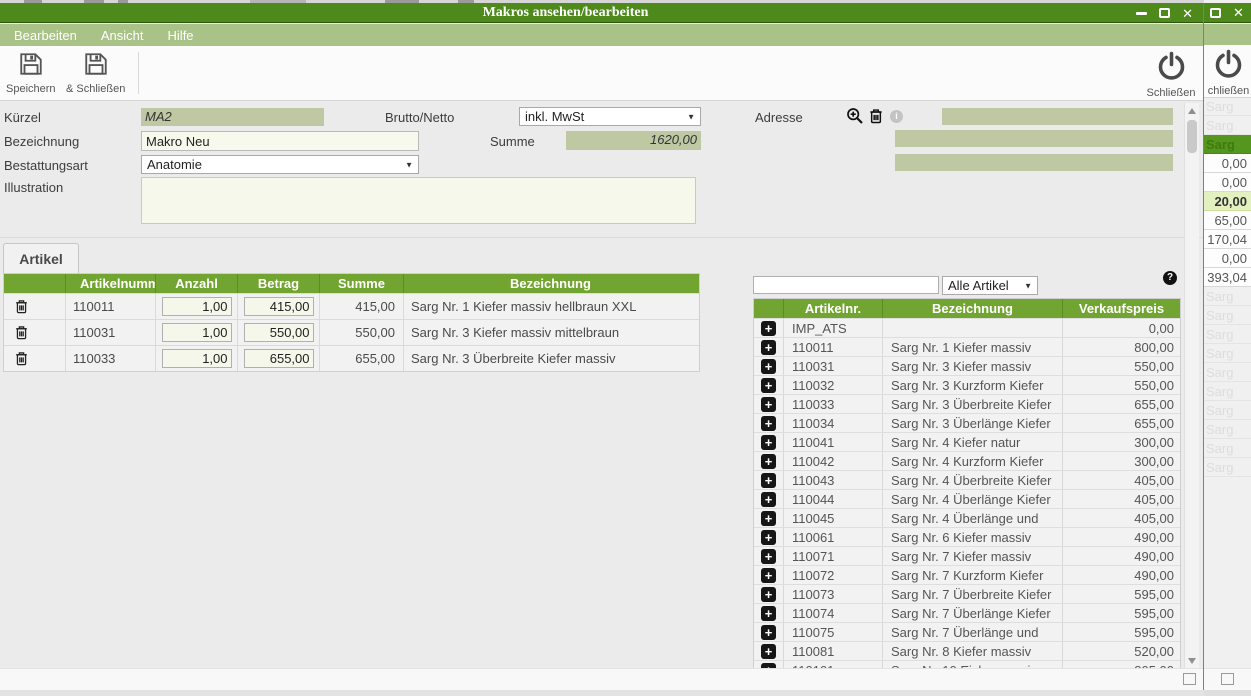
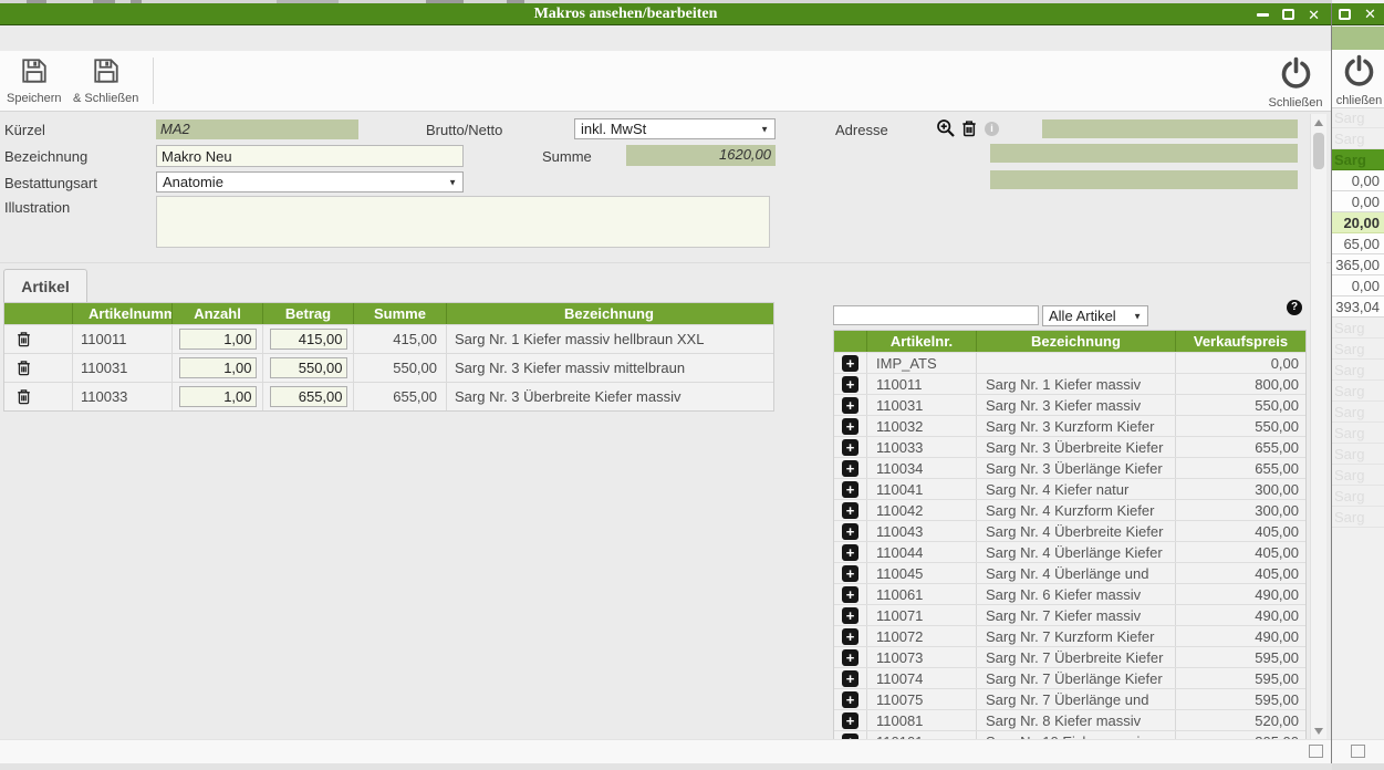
  Makros ansehen/bearbeiten
  ✕
- Bearbeiten
- Ansicht
- Hilfe
  Speichern
  & Schließen
  Schließen
  Kürzel
  MA2
  Brutto/Netto
  inkl. MwSt
  Adresse
  Bezeichnung
  Makro Neu
  Summe
  1620,00
  Bestattungsart
  Anatomie
  Illustration
  Artikel
  Artikelnumm
  Anzahl
  Betrag
  Summe
  Bezeichnung
  110011
  1,00
  415,00
  415,00
  Sarg Nr. 1 Kiefer massiv hellbraun XXL
  110031
  1,00
  550,00
  550,00
  Sarg Nr. 3 Kiefer massiv mittelbraun
  110033
  1,00
  655,00
  655,00
  Sarg Nr. 3 Überbreite Kiefer massiv
  Alle Artikel
  Artikelnr.
  Bezeichnung
  Verkaufspreis
  IMP_ATS
  0,00
  110011
  Sarg Nr. 1 Kiefer massiv
  800,00
  110031
  Sarg Nr. 3 Kiefer massiv
  550,00
  110032
  Sarg Nr. 3 Kurzform Kiefer
  550,00
  110033
  Sarg Nr. 3 Überbreite Kiefer
  655,00
  110034
  Sarg Nr. 3 Überlänge Kiefer
  655,00
  110041
  Sarg Nr. 4 Kiefer natur
  300,00
  110042
  Sarg Nr. 4 Kurzform Kiefer
  300,00
  110043
  Sarg Nr. 4 Überbreite Kiefer
  405,00
  110044
  Sarg Nr. 4 Überlänge Kiefer
  405,00
  110045
  Sarg Nr. 4 Überlänge und
  405,00
  110061
  Sarg Nr. 6 Kiefer massiv
  490,00
  110071
  Sarg Nr. 7 Kiefer massiv
  490,00
  110072
  Sarg Nr. 7 Kurzform Kiefer
  490,00
  110073
  Sarg Nr. 7 Überbreite Kiefer
  595,00
  110074
  Sarg Nr. 7 Überlänge Kiefer
  595,00
  110075
  Sarg Nr. 7 Überlänge und
  595,00
  110081
  Sarg Nr. 8 Kiefer massiv
  520,00
  ✕
  chließen
  Sarg
  0,00
  0,00
  20,00
  65,00
- 170,04
+ 365,00
  0,00
  393,04
